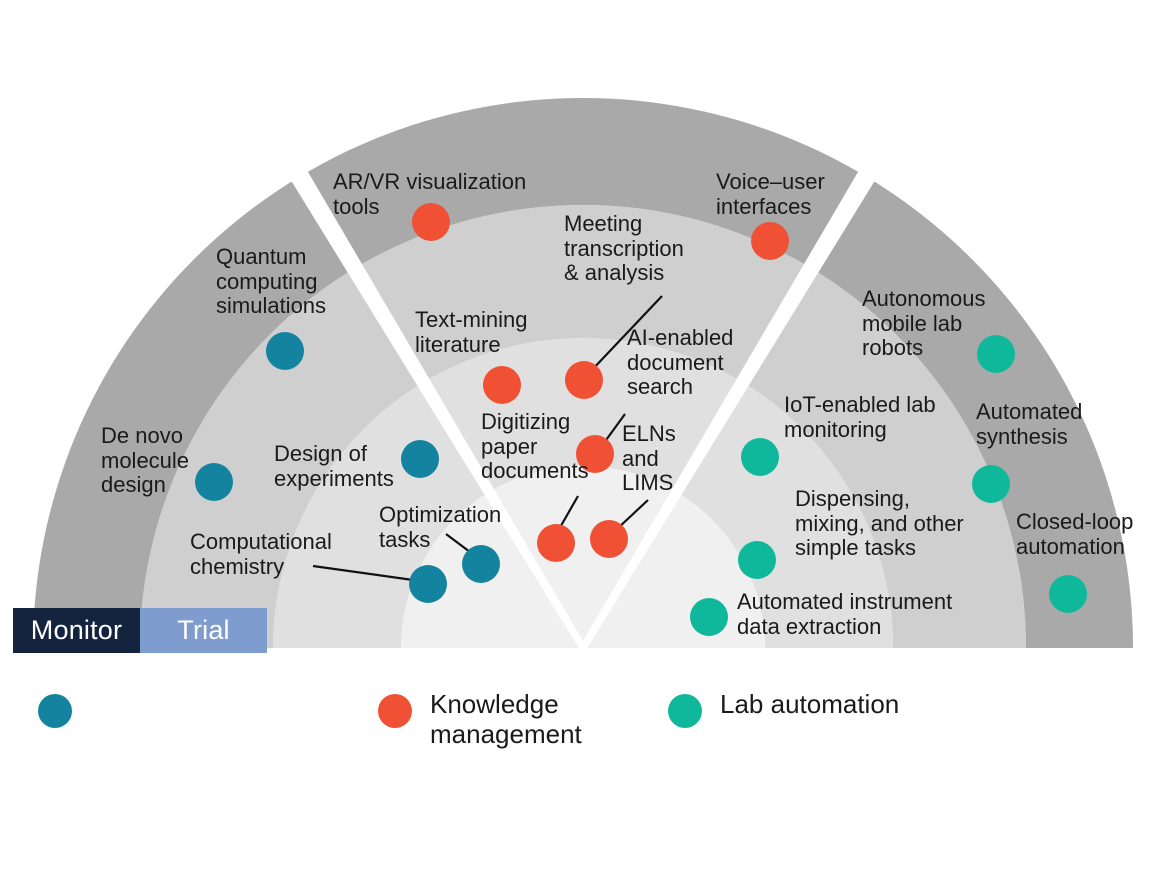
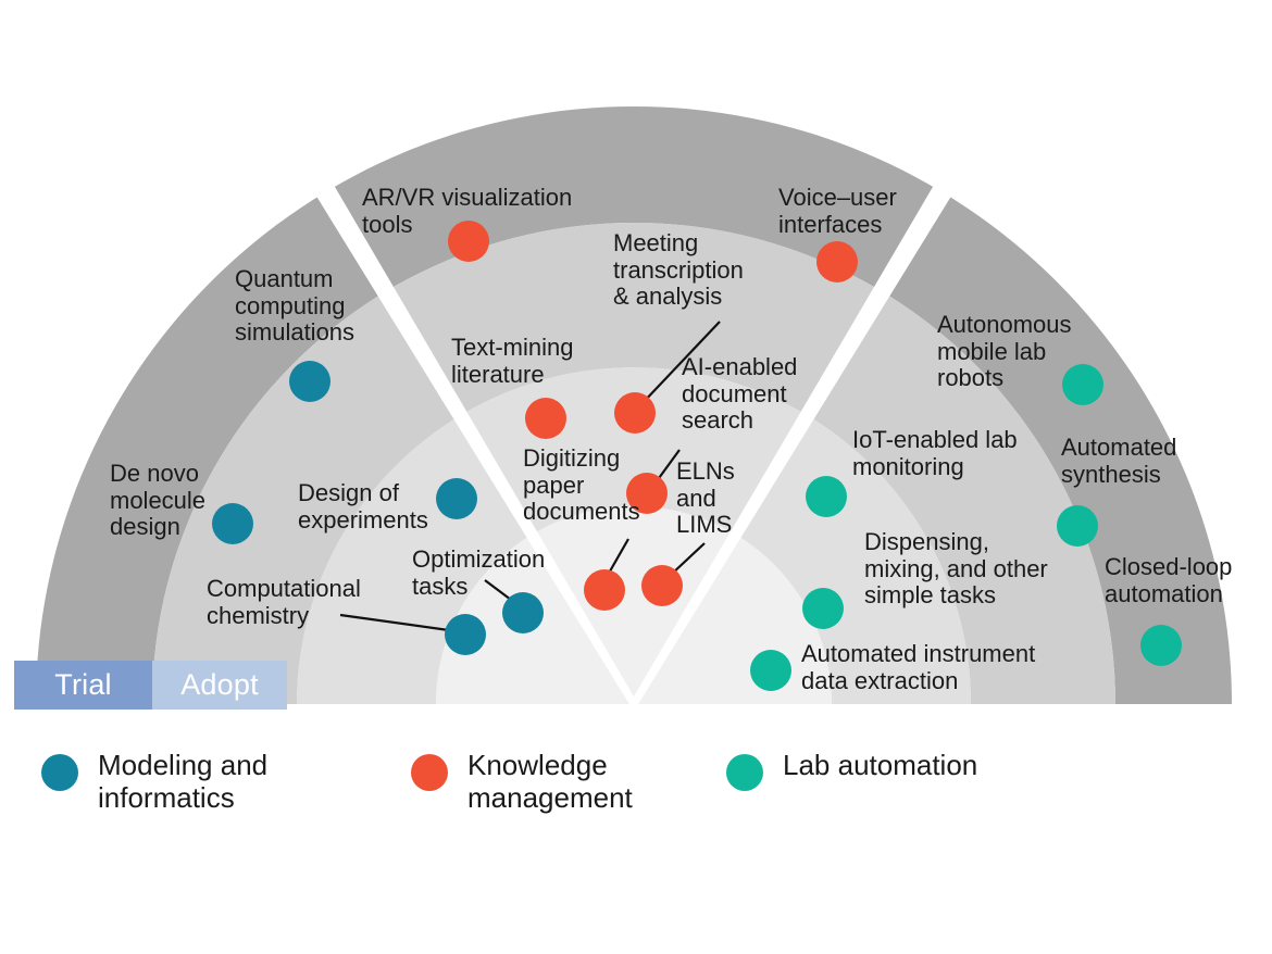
  AR/VR visualization
  tools
  Voice–user
  interfaces
  Quantum
  computing
  simulations
  Meeting
  transcription
  & analysis
  Autonomous
  mobile lab
  robots
  Text-mining
  literature
  AI-enabled
  document
  search
  De novo
  molecule
  design
  Design of
  experiments
  Digitizing
  paper
  documents
  ELNs
  and
  LIMS
  IoT-enabled lab
  monitoring
  Automated
  synthesis
  Optimization
  tasks
  Dispensing,
  mixing, and other
  simple tasks
  Closed-loop
  automation
  Computational
  chemistry
  Automated instrument
  data extraction
- Monitor
  Trial
+ Adopt
+ Modeling and
+ informatics
  Knowledge
  management
  Lab automation
